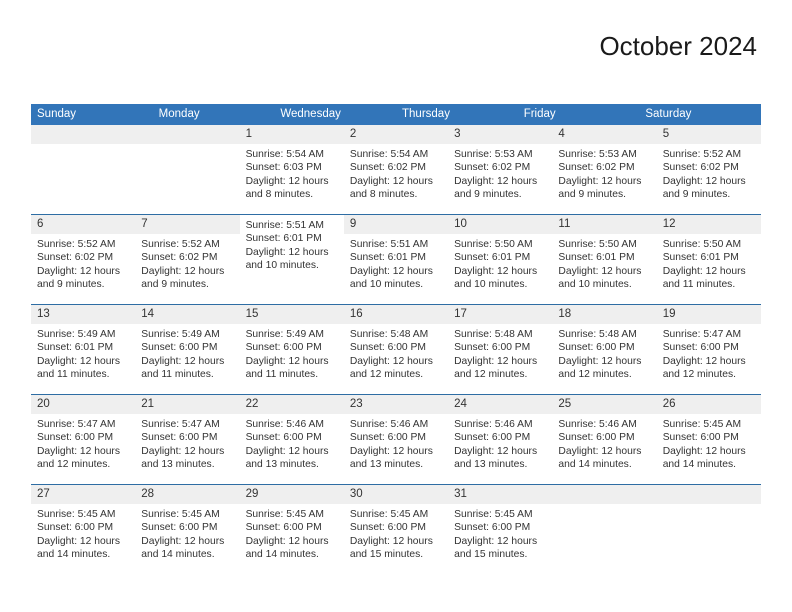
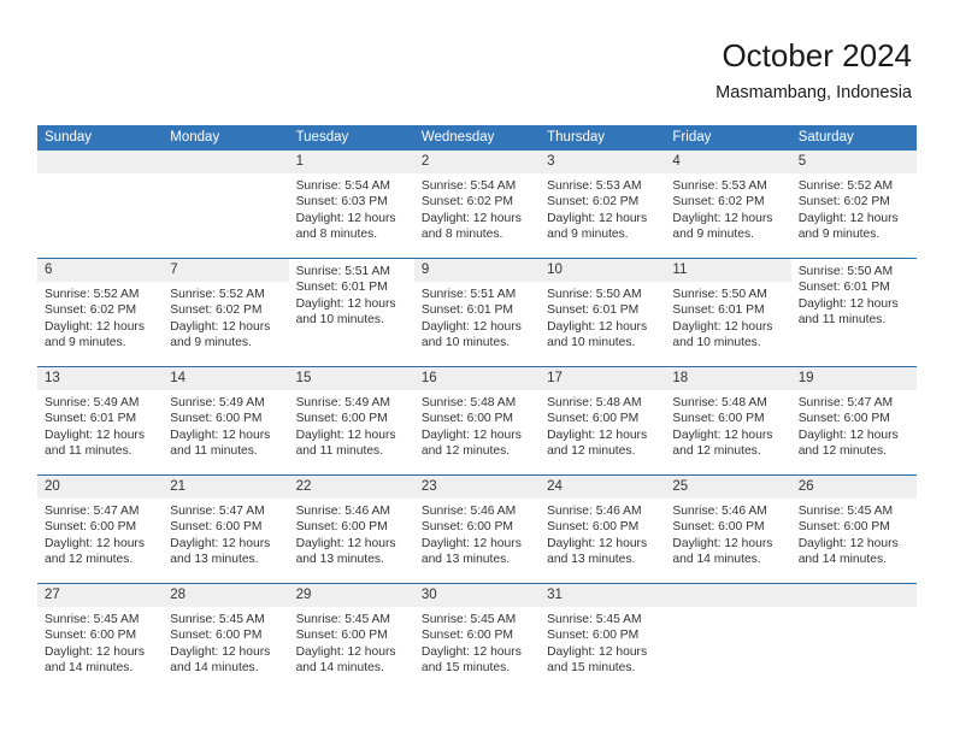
  October 2024
+ Masmambang, Indonesia
  Sunday
  Monday
+ Tuesday
  Wednesday
  Thursday
  Friday
  Saturday
  1
  Sunrise: 5:54 AM
  Sunset: 6:03 PM
  Daylight: 12 hours and 8 minutes.
  2
  Sunrise: 5:54 AM
  Sunset: 6:02 PM
  Daylight: 12 hours and 8 minutes.
  3
  Sunrise: 5:53 AM
  Sunset: 6:02 PM
  Daylight: 12 hours and 9 minutes.
  4
  Sunrise: 5:53 AM
  Sunset: 6:02 PM
  Daylight: 12 hours and 9 minutes.
  5
  Sunrise: 5:52 AM
  Sunset: 6:02 PM
  Daylight: 12 hours and 9 minutes.
  6
  Sunrise: 5:52 AM
  Sunset: 6:02 PM
  Daylight: 12 hours and 9 minutes.
  7
  Sunrise: 5:52 AM
  Sunset: 6:02 PM
  Daylight: 12 hours and 9 minutes.
  Sunrise: 5:51 AM
  Sunset: 6:01 PM
  Daylight: 12 hours and 10 minutes.
  9
  Sunrise: 5:51 AM
  Sunset: 6:01 PM
  Daylight: 12 hours and 10 minutes.
  10
  Sunrise: 5:50 AM
  Sunset: 6:01 PM
  Daylight: 12 hours and 10 minutes.
  11
  Sunrise: 5:50 AM
  Sunset: 6:01 PM
  Daylight: 12 hours and 10 minutes.
- 12
  Sunrise: 5:50 AM
  Sunset: 6:01 PM
  Daylight: 12 hours and 11 minutes.
  13
  Sunrise: 5:49 AM
  Sunset: 6:01 PM
  Daylight: 12 hours and 11 minutes.
  14
  Sunrise: 5:49 AM
  Sunset: 6:00 PM
  Daylight: 12 hours and 11 minutes.
  15
  Sunrise: 5:49 AM
  Sunset: 6:00 PM
  Daylight: 12 hours and 11 minutes.
  16
  Sunrise: 5:48 AM
  Sunset: 6:00 PM
  Daylight: 12 hours and 12 minutes.
  17
  Sunrise: 5:48 AM
  Sunset: 6:00 PM
  Daylight: 12 hours and 12 minutes.
  18
  Sunrise: 5:48 AM
  Sunset: 6:00 PM
  Daylight: 12 hours and 12 minutes.
  19
  Sunrise: 5:47 AM
  Sunset: 6:00 PM
  Daylight: 12 hours and 12 minutes.
  20
  Sunrise: 5:47 AM
  Sunset: 6:00 PM
  Daylight: 12 hours and 12 minutes.
  21
  Sunrise: 5:47 AM
  Sunset: 6:00 PM
  Daylight: 12 hours and 13 minutes.
  22
  Sunrise: 5:46 AM
  Sunset: 6:00 PM
  Daylight: 12 hours and 13 minutes.
  23
  Sunrise: 5:46 AM
  Sunset: 6:00 PM
  Daylight: 12 hours and 13 minutes.
  24
  Sunrise: 5:46 AM
  Sunset: 6:00 PM
  Daylight: 12 hours and 13 minutes.
  25
  Sunrise: 5:46 AM
  Sunset: 6:00 PM
  Daylight: 12 hours and 14 minutes.
  26
  Sunrise: 5:45 AM
  Sunset: 6:00 PM
  Daylight: 12 hours and 14 minutes.
  27
  Sunrise: 5:45 AM
  Sunset: 6:00 PM
  Daylight: 12 hours and 14 minutes.
  28
  Sunrise: 5:45 AM
  Sunset: 6:00 PM
  Daylight: 12 hours and 14 minutes.
  29
  Sunrise: 5:45 AM
  Sunset: 6:00 PM
  Daylight: 12 hours and 14 minutes.
  30
  Sunrise: 5:45 AM
  Sunset: 6:00 PM
  Daylight: 12 hours and 15 minutes.
  31
  Sunrise: 5:45 AM
  Sunset: 6:00 PM
  Daylight: 12 hours and 15 minutes.
